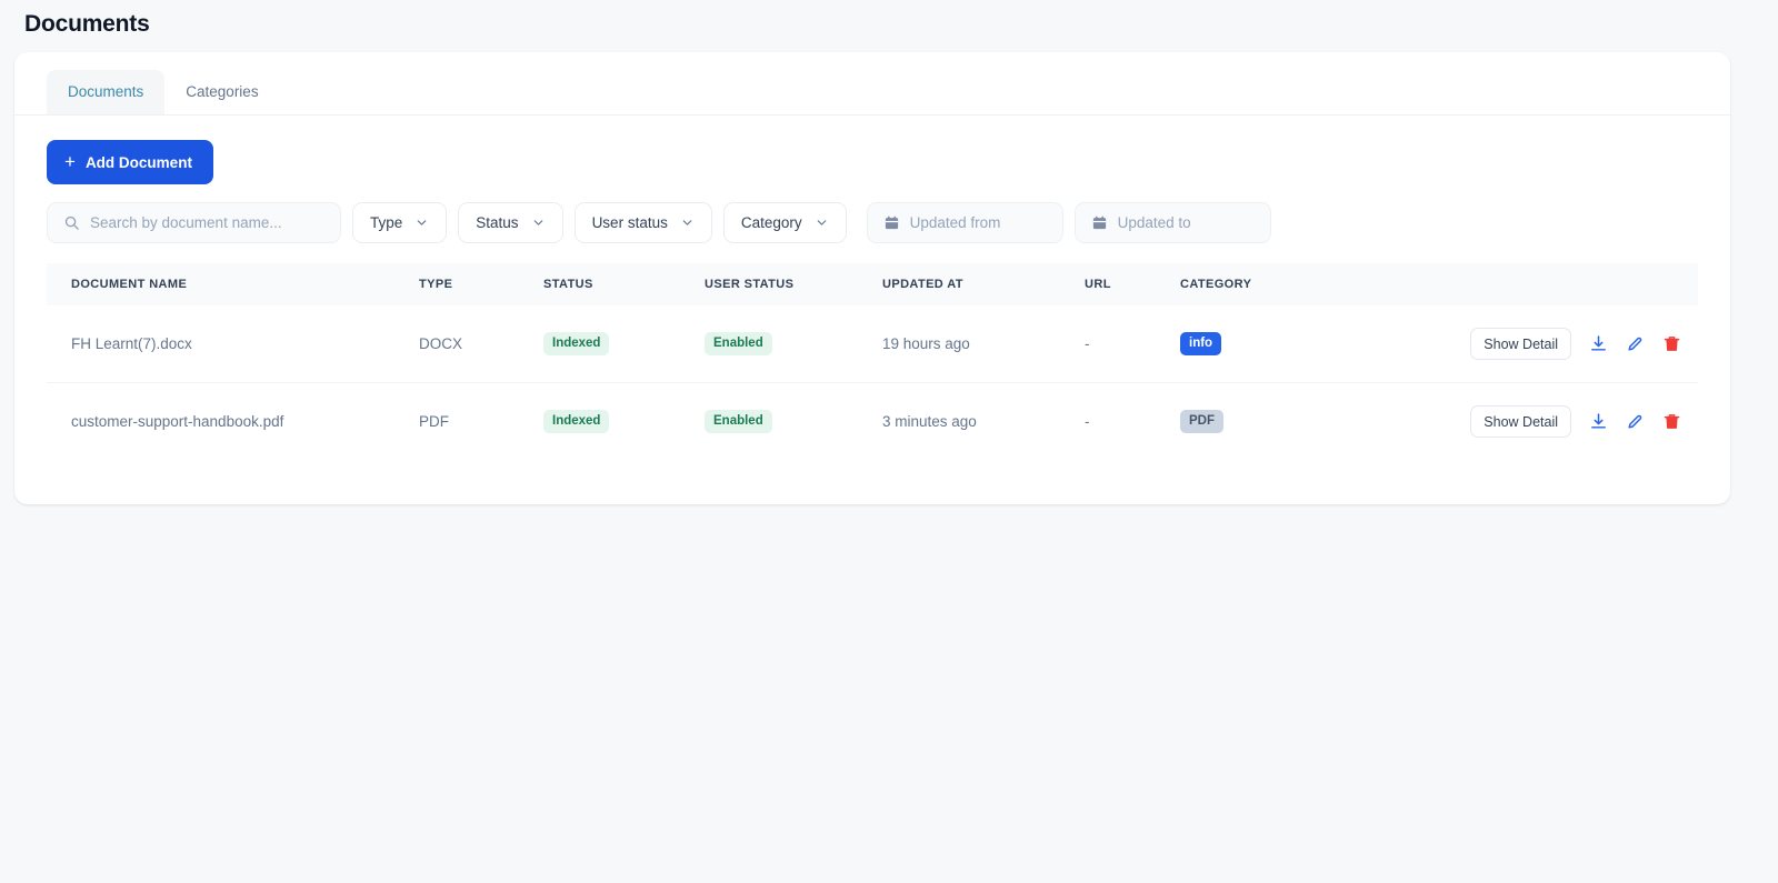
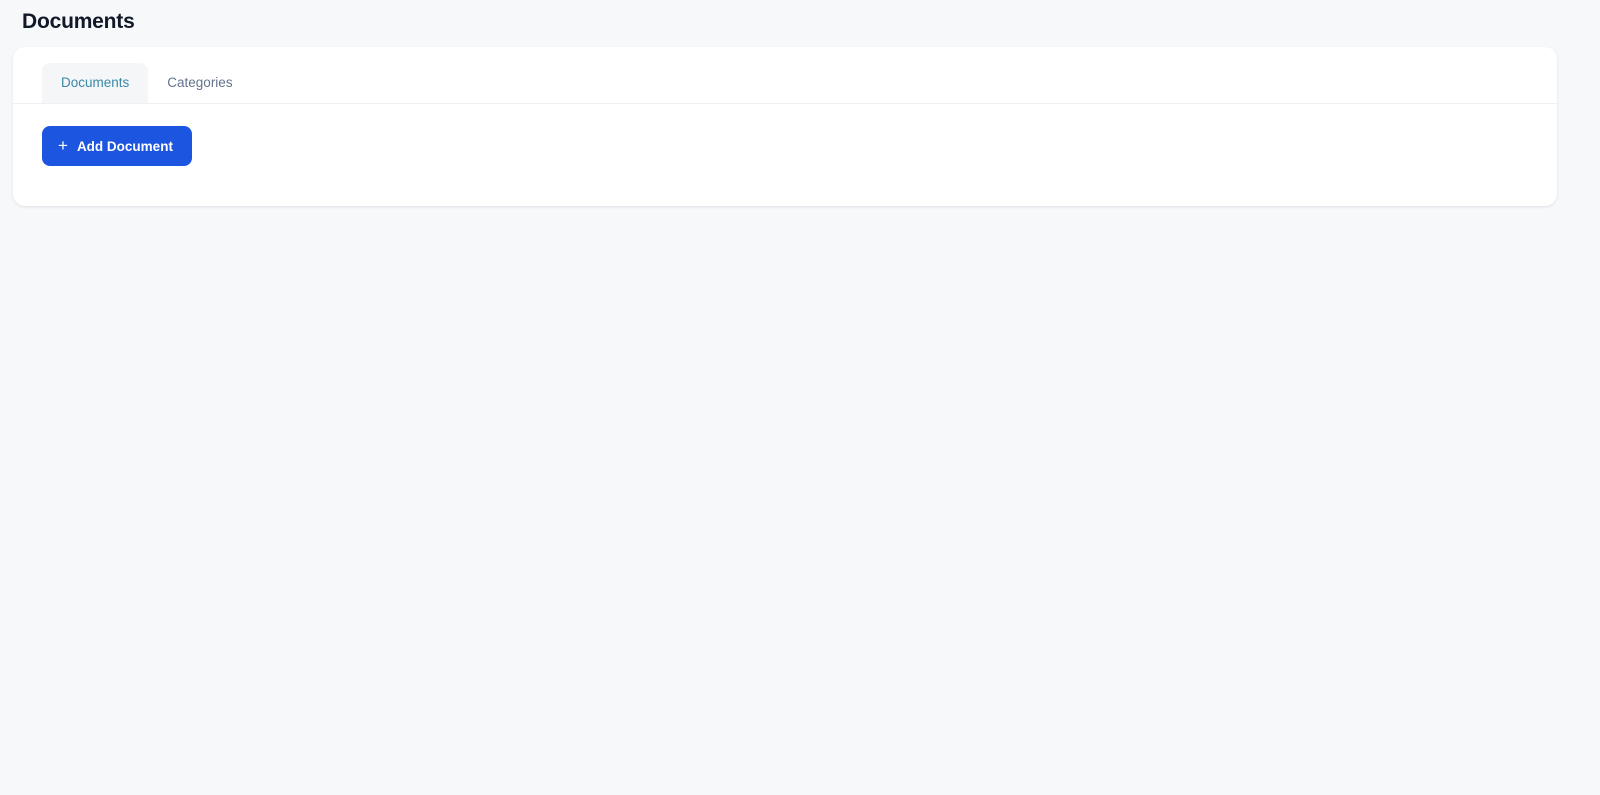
  Documents
  Documents
  Categories
  +
  Add Document
- Search by document name...
- Type
- Status
- User status
- Category
- Updated from
- Updated to
- DOCUMENT NAME	TYPE	STATUS	USER STATUS	UPDATED AT	URL	CATEGORY
- FH Learnt(7).docx	DOCX	Indexed	Enabled	19 hours ago	-	info	Show Detail
- customer-support-handbook.pdf	PDF	Indexed	Enabled	3 minutes ago	-	PDF	Show Detail
